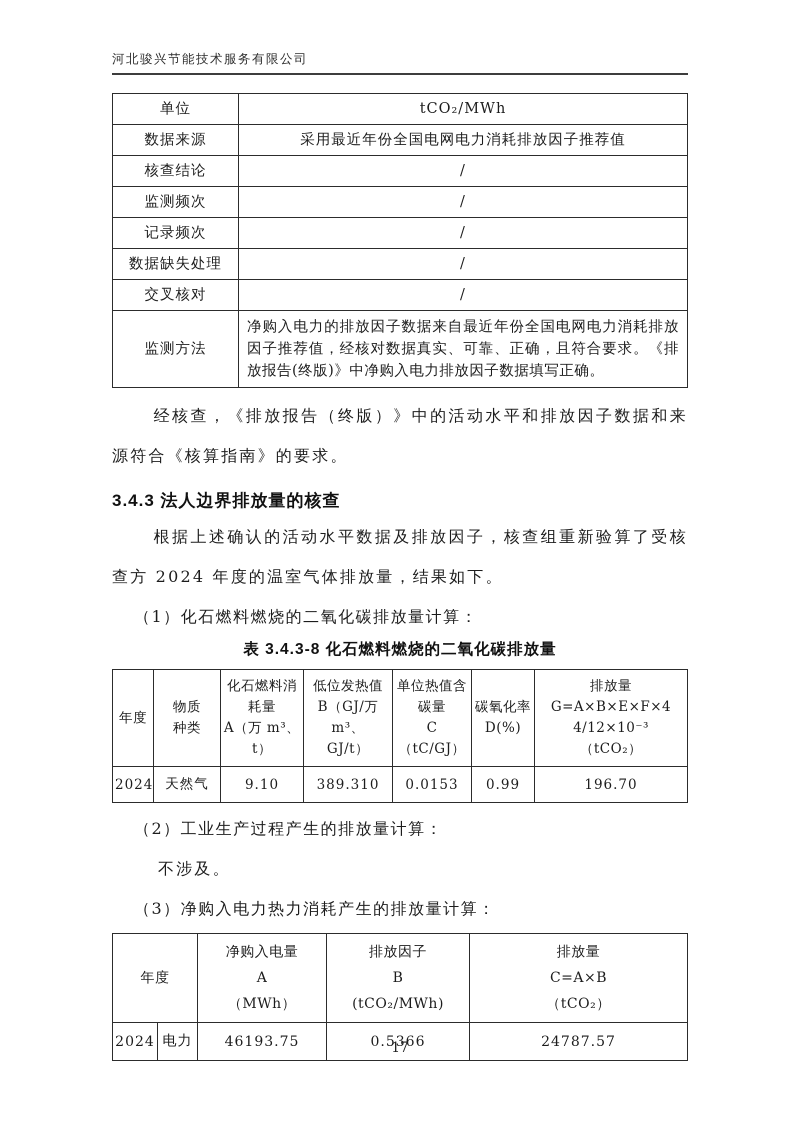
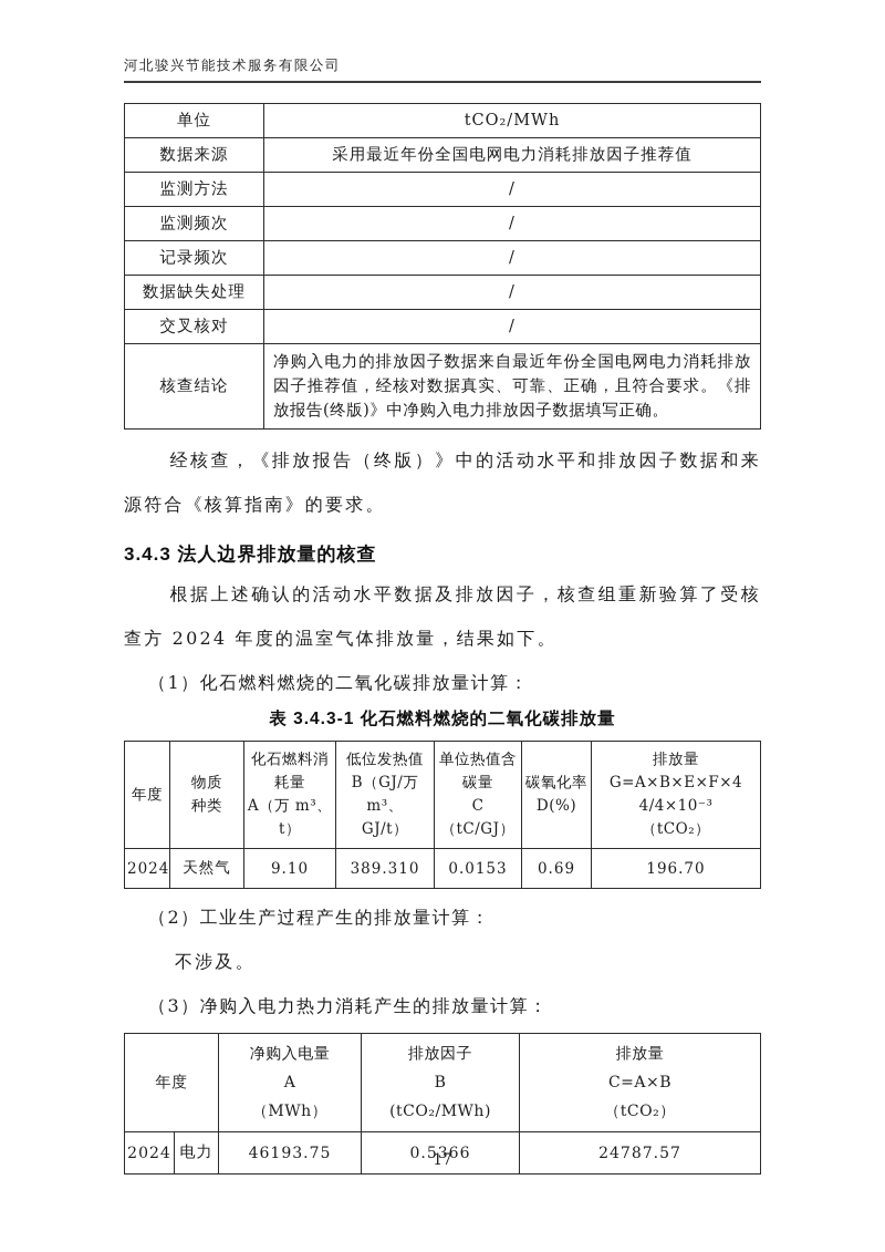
  河北骏兴节能技术服务有限公司
  单位	tCO₂/MWh
  数据来源	采用最近年份全国电网电力消耗排放因子推荐值
- 核查结论	/
+ 监测方法	/
  监测频次	/
  记录频次	/
  数据缺失处理	/
  交叉核对	/
- 监测方法	净购入电力的排放因子数据来自最近年份全国电网电力消耗排放因子推荐值，经核对数据真实、可靠、正确，且符合要求。《排放报告(终版)》中净购入电力排放因子数据填写正确。
+ 核查结论	净购入电力的排放因子数据来自最近年份全国电网电力消耗排放因子推荐值，经核对数据真实、可靠、正确，且符合要求。《排放报告(终版)》中净购入电力排放因子数据填写正确。
  经核查，《排放报告（终版）》中的活动水平和排放因子数据和来源符合《核算指南》的要求。
  3.4.3 法人边界排放量的核查
  根据上述确认的活动水平数据及排放因子，核查组重新验算了受核查方 2024 年度的温室气体排放量，结果如下。
  （1）化石燃料燃烧的二氧化碳排放量计算：
- 表 3.4.3-8 化石燃料燃烧的二氧化碳排放量
+ 表 3.4.3-1 化石燃料燃烧的二氧化碳排放量
- 年度	物质 种类	化石燃料消 耗量 A（万 m³、t）	低位发热值 B（GJ/万 m³、 GJ/t）	单位热值含 碳量 C（tC/GJ）	碳氧化率 D(%)	排放量 G=A×B×E×F×4 4/12×10⁻³ （tCO₂）
+ 年度	物质 种类	化石燃料消 耗量 A（万 m³、t）	低位发热值 B（GJ/万 m³、 GJ/t）	单位热值含 碳量 C（tC/GJ）	碳氧化率 D(%)	排放量 G=A×B×E×F×4 4/4×10⁻³ （tCO₂）
- 2024	天然气	9.10	389.310	0.0153	0.99	196.70
+ 2024	天然气	9.10	389.310	0.0153	0.69	196.70
  （2）工业生产过程产生的排放量计算：
  不涉及。
  （3）净购入电力热力消耗产生的排放量计算：
  年度	净购入电量 A （MWh）	排放因子 B (tCO₂/MWh)	排放量 C=A×B （tCO₂）
  2024	电力	46193.75	0.5366	24787.57
  17
